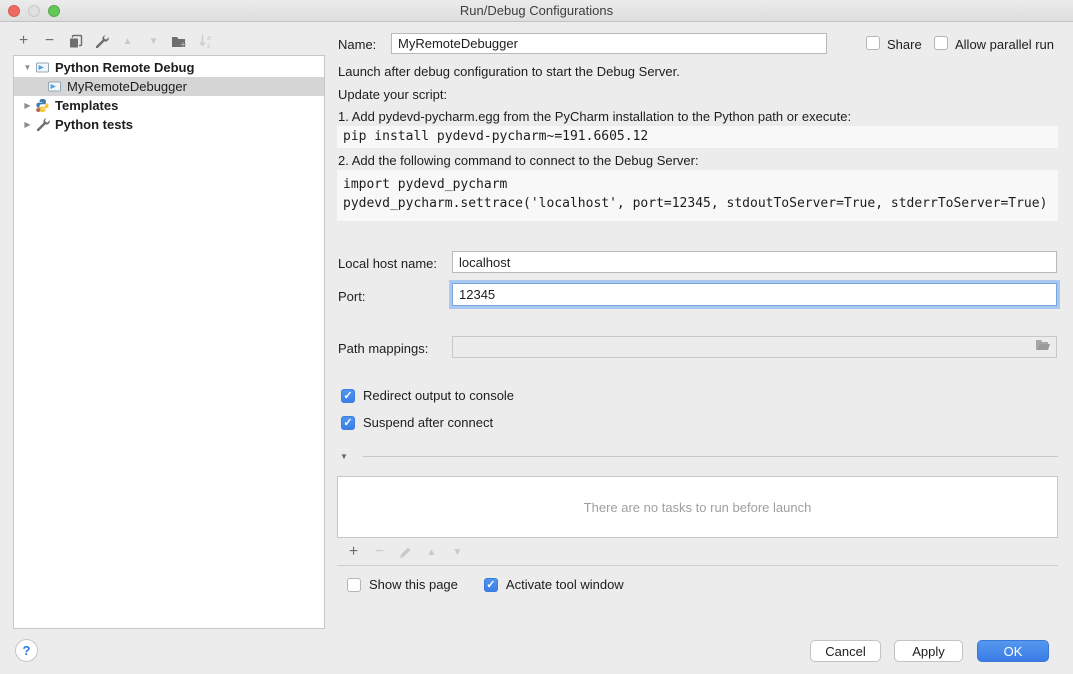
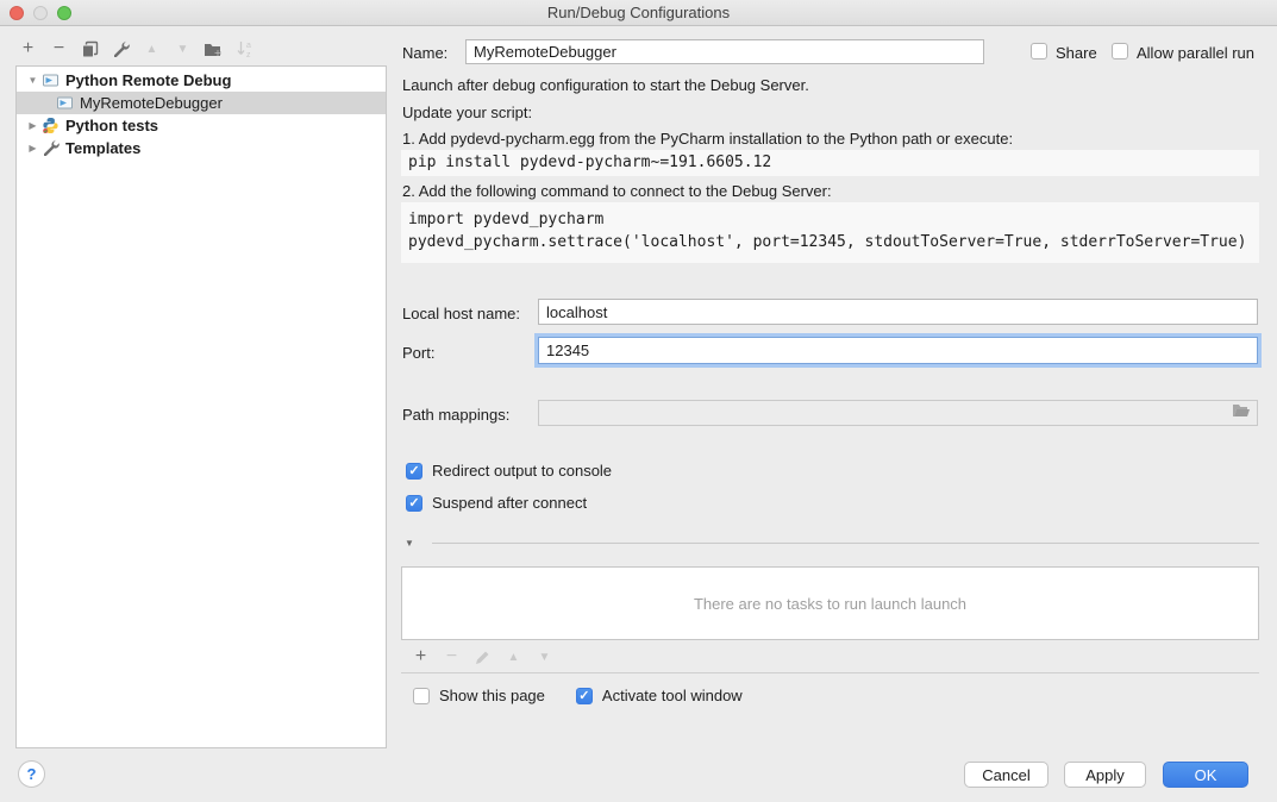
  Run/Debug Configurations
  +
  −
  ▲
  ▼
  ▼
  Python Remote Debug
  MyRemoteDebugger
  ▶
- Templates
+ Python tests
  ▶
- Python tests
+ Templates
  Name:
  MyRemoteDebugger
  Share
  Allow parallel run
  Launch after debug configuration to start the Debug Server.
  Update your script:
  1. Add pydevd-pycharm.egg from the PyCharm installation to the Python path or execute:
  pip install pydevd-pycharm~=191.6605.12
  2. Add the following command to connect to the Debug Server:
  import pydevd_pycharm pydevd_pycharm.settrace('localhost', port=12345, stdoutToServer=True, stderrToServer=True)
  Local host name:
  localhost
  Port:
  12345
  Path mappings:
  Redirect output to console
  Suspend after connect
  ▼
- There are no tasks to run before launch
+ There are no tasks to run launch launch
  +
  −
  ▲
  ▼
  Show this page
  Activate tool window
  ?
  Cancel
  Apply
  OK
